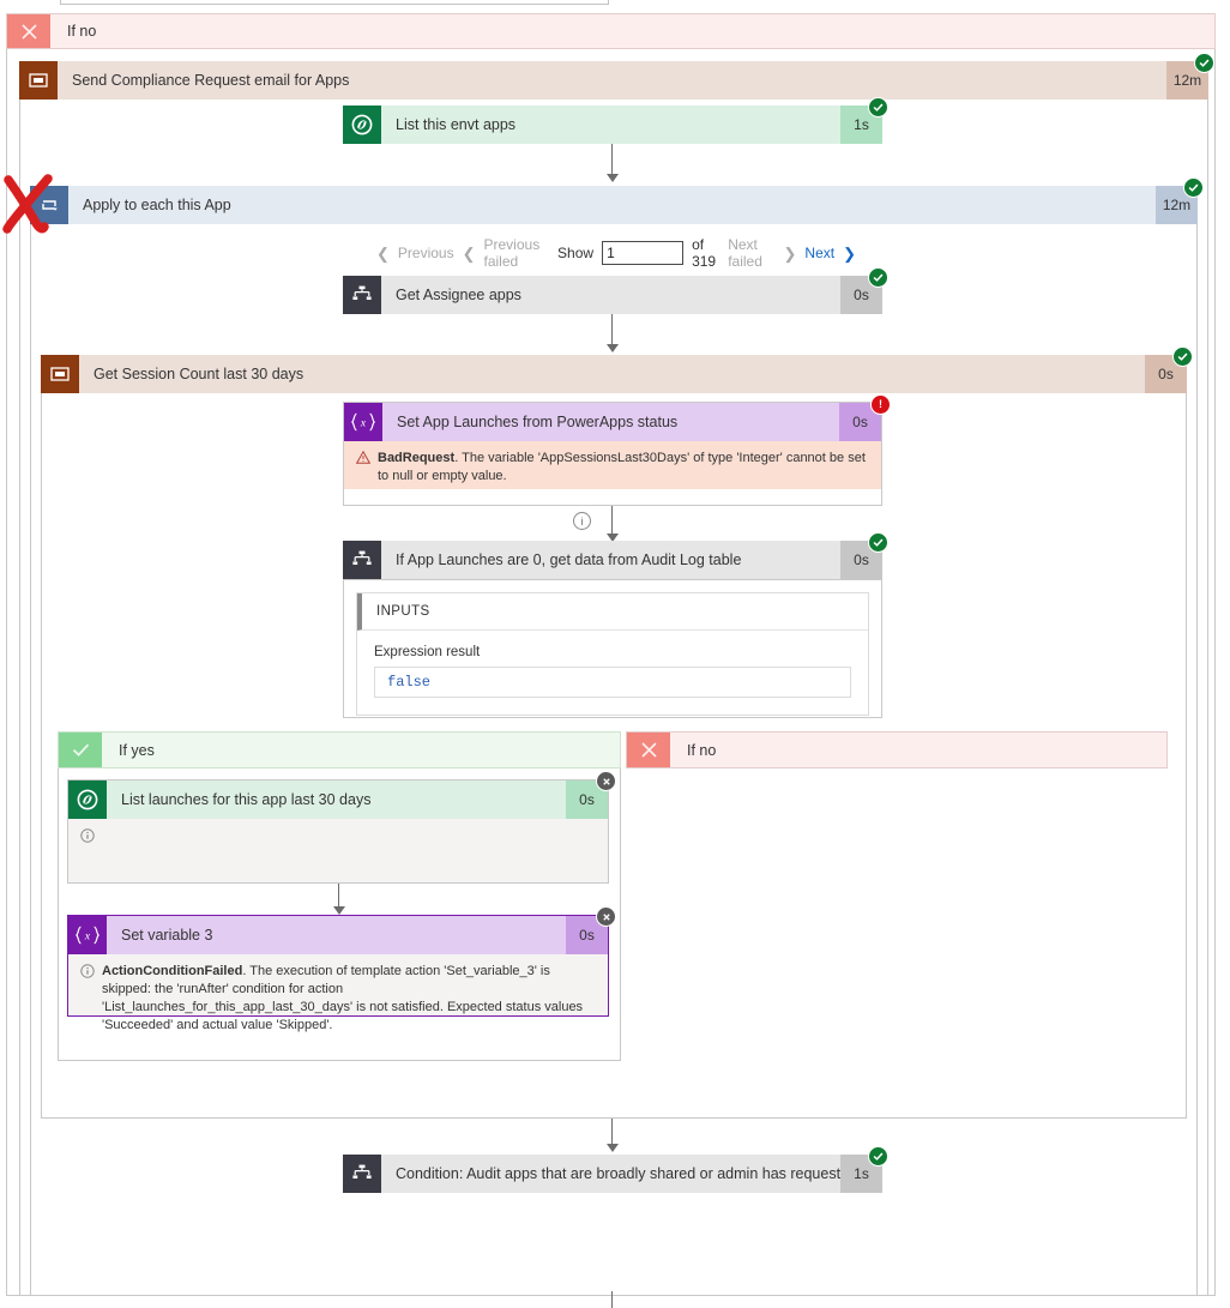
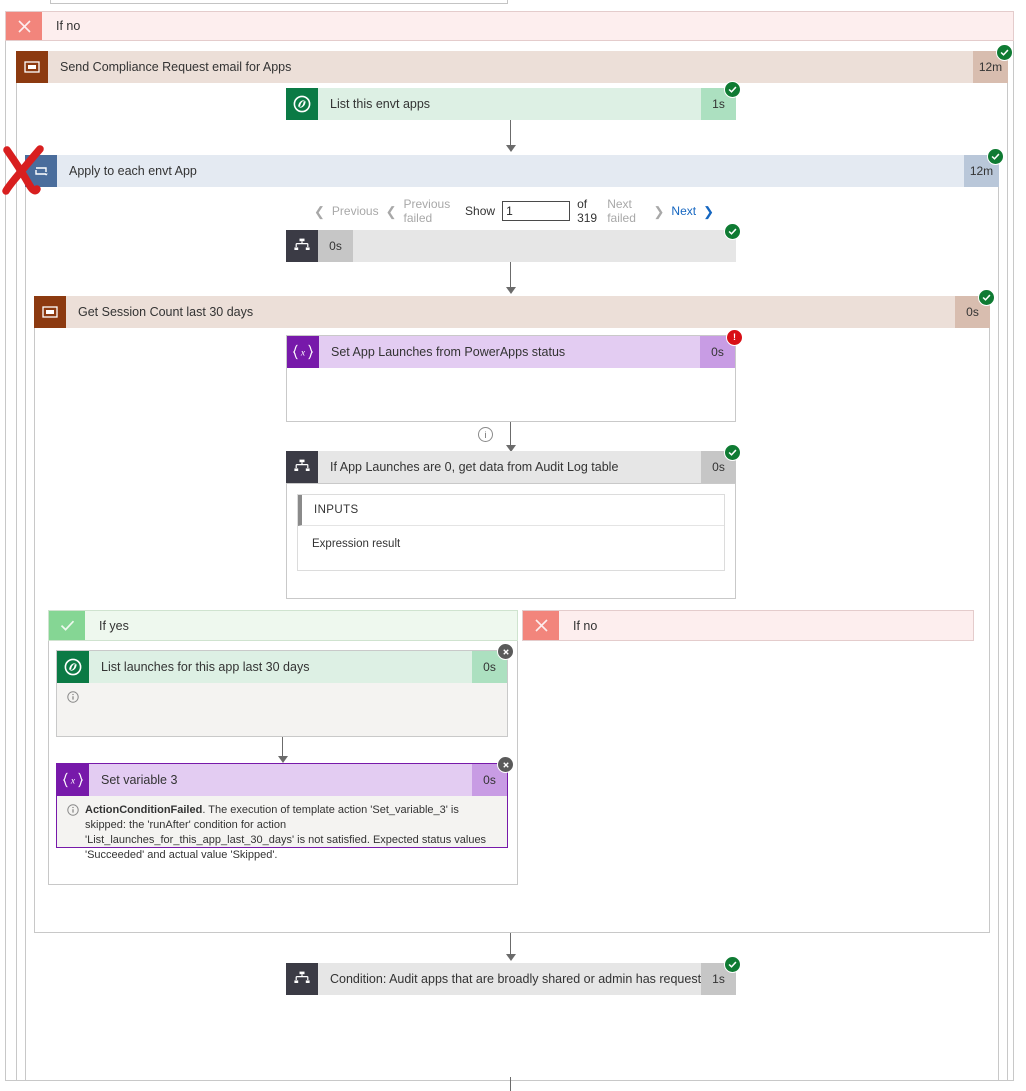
  If no
  Send Compliance Request email for Apps
  12m
  List this envt apps
  1s
- Apply to each this App
+ Apply to each envt App
  12m
  ❮
  Previous
  ❮
  Previous failed
  Show
  1
  of 319
  Next failed
  ❯
  Next
  ❯
- Get Assignee apps
  0s
  Get Session Count last 30 days
  0s
  x
  Set App Launches from PowerApps status
  0s
- BadRequest. The variable 'AppSessionsLast30Days' of type 'Integer' cannot be set to null or empty value.
  !
  i
  If App Launches are 0, get data from Audit Log table
  0s
  INPUTS
  Expression result
- false
  If yes
  List launches for this app last 30 days
  0s
  x
  Set variable 3
  0s
  ActionConditionFailed. The execution of template action 'Set_variable_3' is skipped: the 'runAfter' condition for action 'List_launches_for_this_app_last_30_days' is not satisfied. Expected status values 'Succeeded' and actual value 'Skipped'.
  If no
  Condition: Audit apps that are broadly shared or admin has request
  1s
